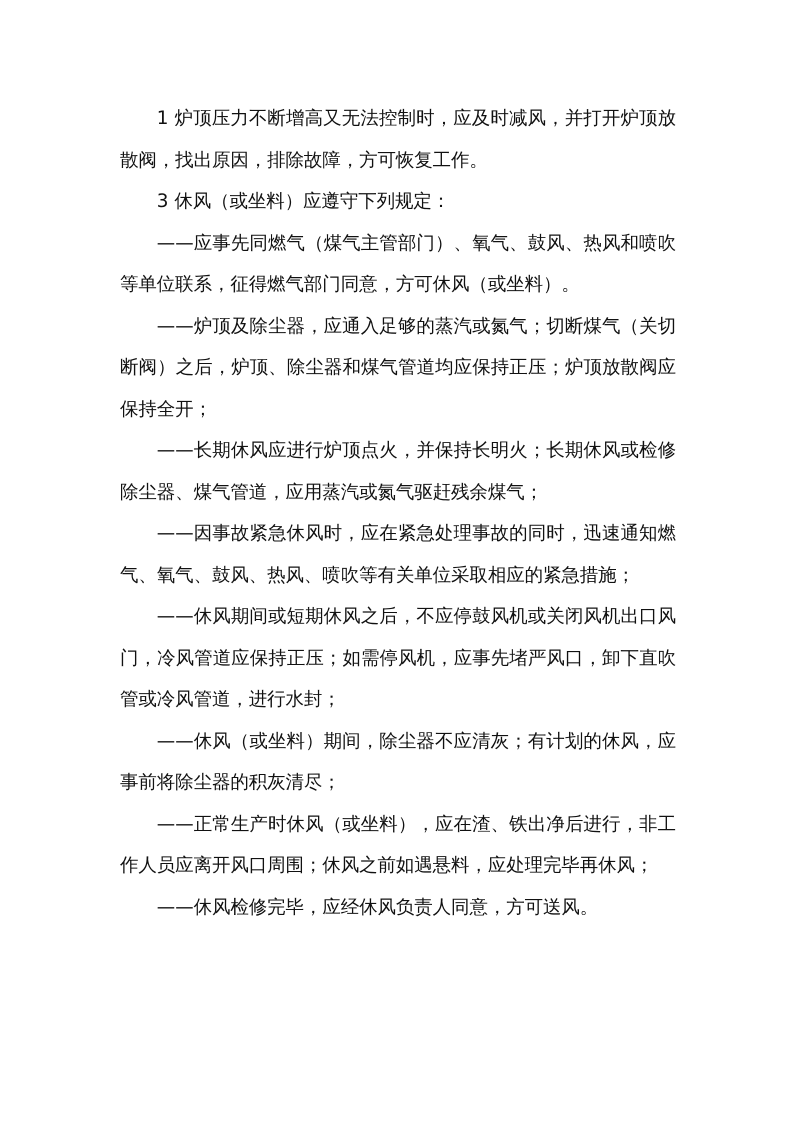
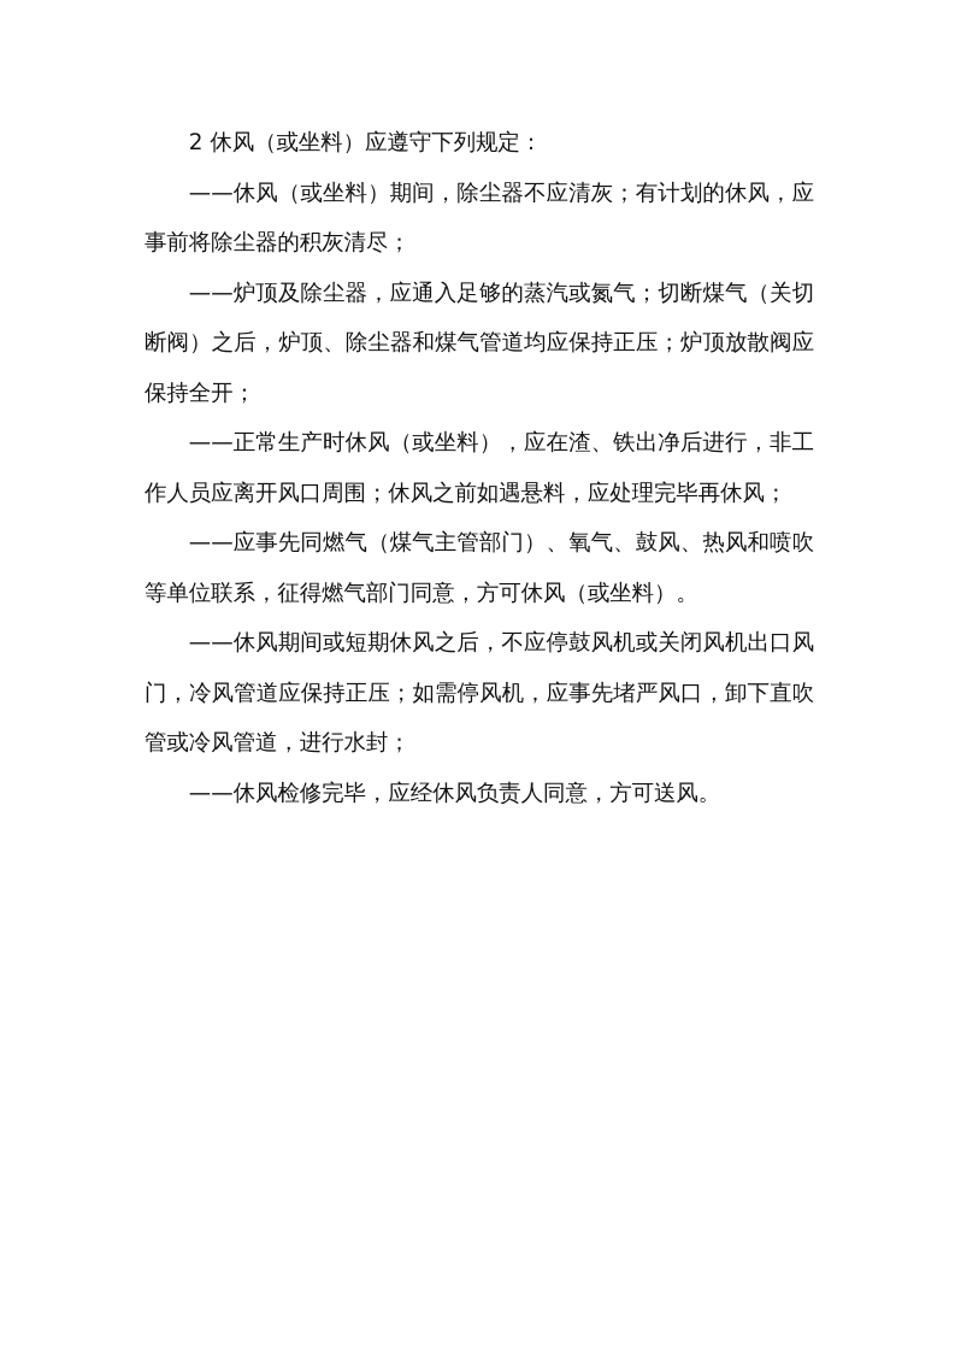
- 1 炉顶压力不断增高又无法控制时，应及时减风，并打开炉顶放散阀，找出原因，排除故障，方可恢复工作。
- 3 休风（或坐料）应遵守下列规定：
+ 2 休风（或坐料）应遵守下列规定：
- ——应事先同燃气（煤气主管部门）、氧气、鼓风、热风和喷吹等单位联系，征得燃气部门同意，方可休风（或坐料）。
+ ——休风（或坐料）期间，除尘器不应清灰；有计划的休风，应事前将除尘器的积灰清尽；
  ——炉顶及除尘器，应通入足够的蒸汽或氮气；切断煤气（关切断阀）之后，炉顶、除尘器和煤气管道均应保持正压；炉顶放散阀应保持全开；
- ——长期休风应进行炉顶点火，并保持长明火；长期休风或检修除尘器、煤气管道，应用蒸汽或氮气驱赶残余煤气；
- ——因事故紧急休风时，应在紧急处理事故的同时，迅速通知燃气、氧气、鼓风、热风、喷吹等有关单位采取相应的紧急措施；
- ——休风期间或短期休风之后，不应停鼓风机或关闭风机出口风门，冷风管道应保持正压；如需停风机，应事先堵严风口，卸下直吹管或冷风管道，进行水封；
+ ——正常生产时休风（或坐料），应在渣、铁出净后进行，非工作人员应离开风口周围；休风之前如遇悬料，应处理完毕再休风；
- ——休风（或坐料）期间，除尘器不应清灰；有计划的休风，应事前将除尘器的积灰清尽；
+ ——应事先同燃气（煤气主管部门）、氧气、鼓风、热风和喷吹等单位联系，征得燃气部门同意，方可休风（或坐料）。
- ——正常生产时休风（或坐料），应在渣、铁出净后进行，非工作人员应离开风口周围；休风之前如遇悬料，应处理完毕再休风；
+ ——休风期间或短期休风之后，不应停鼓风机或关闭风机出口风门，冷风管道应保持正压；如需停风机，应事先堵严风口，卸下直吹管或冷风管道，进行水封；
  ——休风检修完毕，应经休风负责人同意，方可送风。
